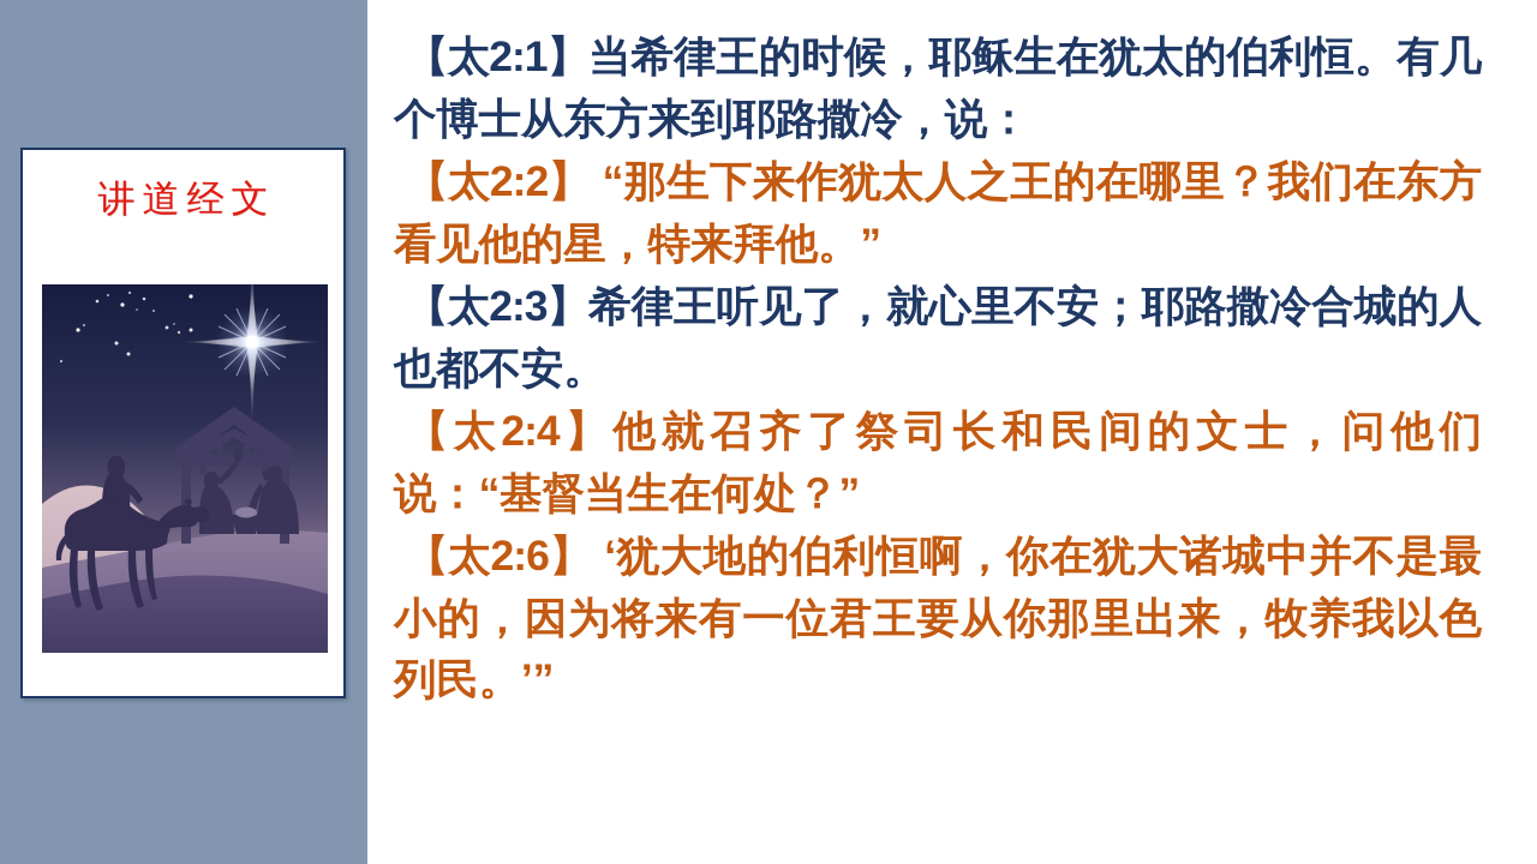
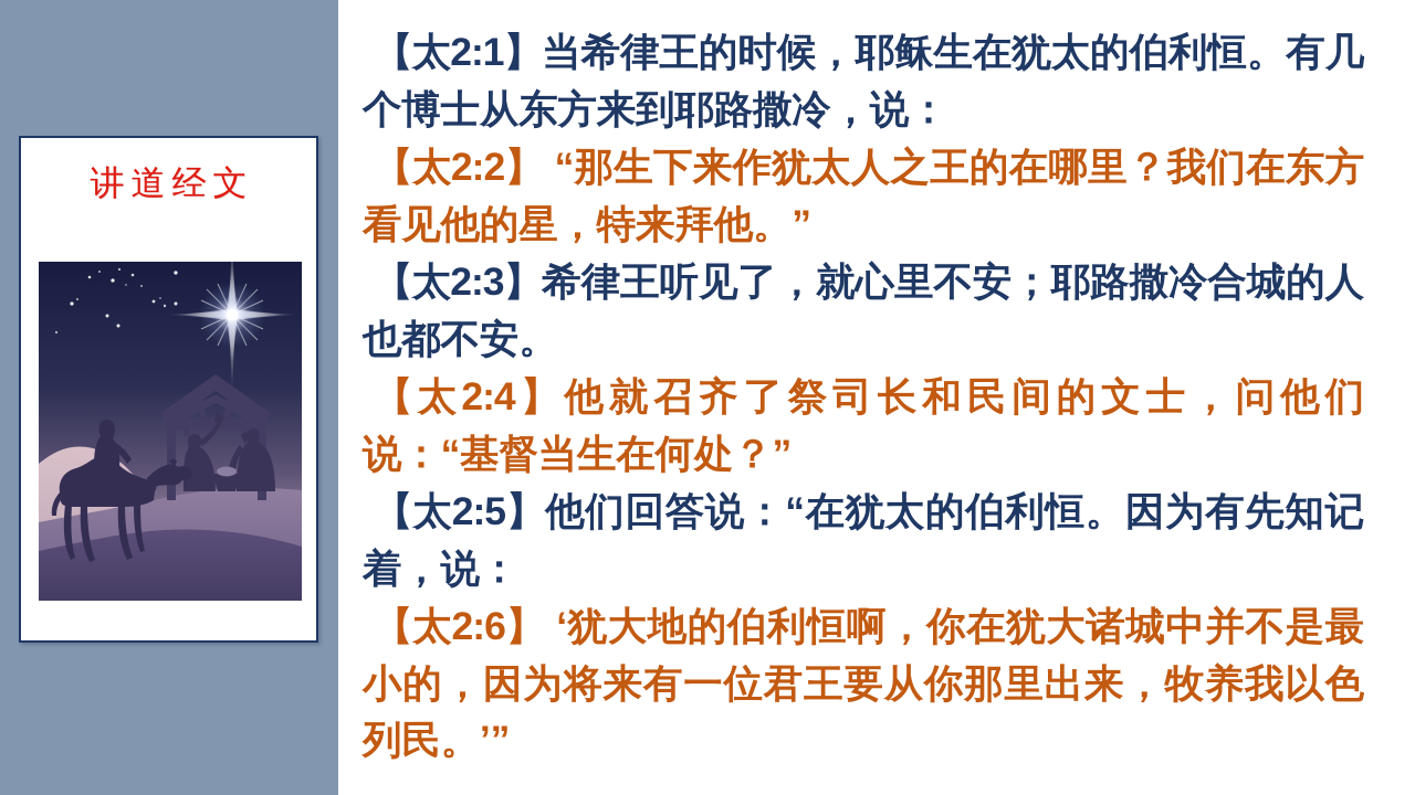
  讲道经文
  【太2:1】当希律王的时候，耶稣生在犹太的伯利恒。有几个博士从东方来到耶路撒冷，说：
  【太2:2】 “那生下来作犹太人之王的在哪里？我们在东方看见他的星，特来拜他。”
  【太2:3】希律王听见了，就心里不安；耶路撒冷合城的人也都不安。
  【太2:4】他就召齐了祭司长和民间的文士，问他们说：“基督当生在何处？”
+ 【太2:5】他们回答说：“在犹太的伯利恒。因为有先知记着，说：
  【太2:6】 ‘犹大地的伯利恒啊，你在犹大诸城中并不是最小的，因为将来有一位君王要从你那里出来，牧养我以色列民。’”
